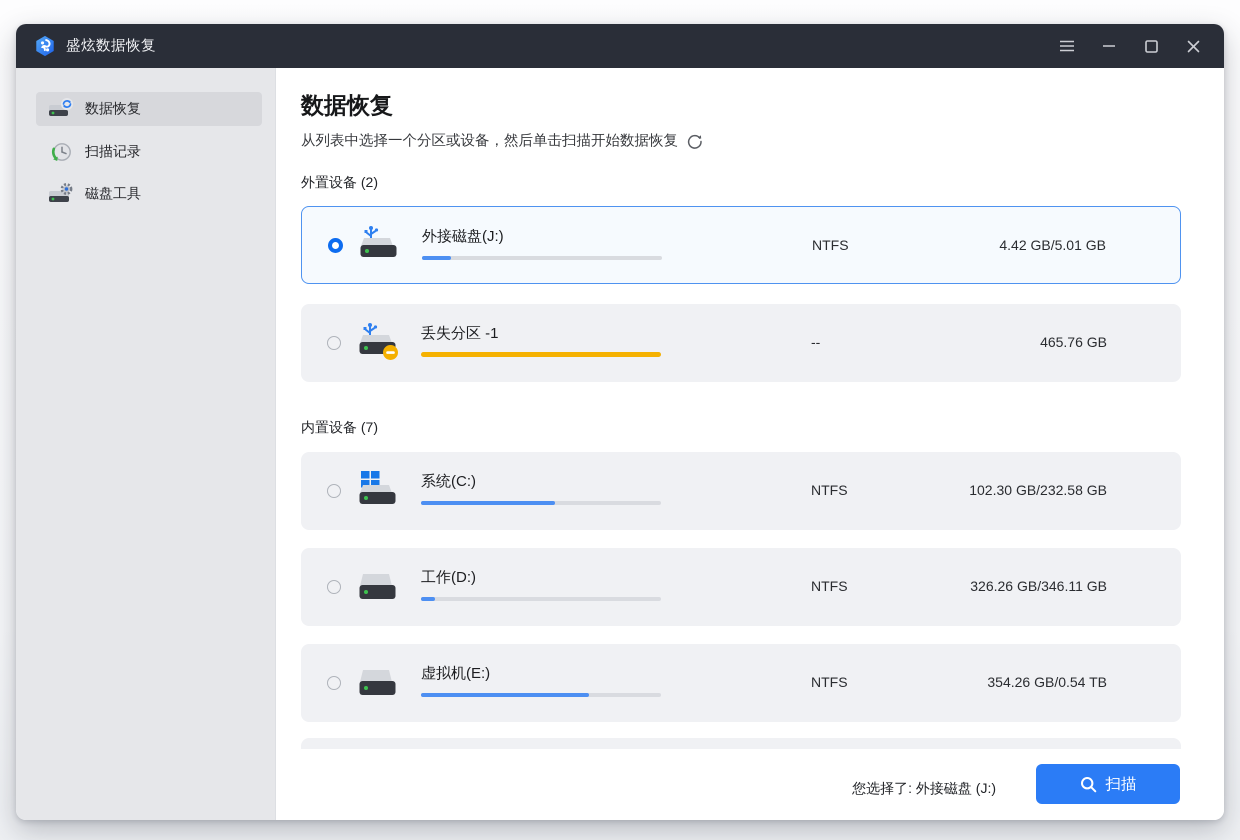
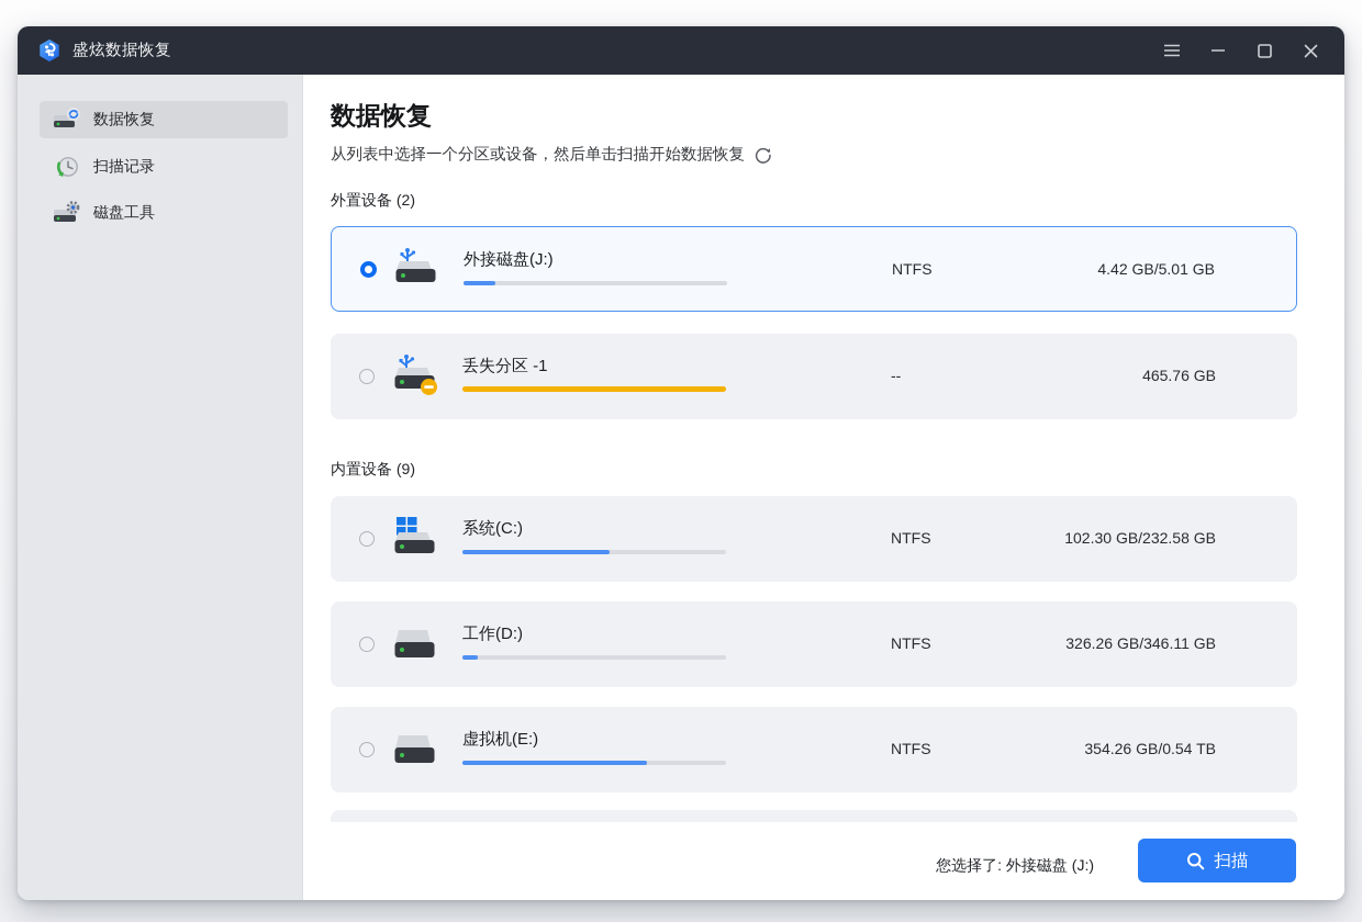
  盛炫数据恢复
  数据恢复
  扫描记录
  磁盘工具
  数据恢复
  从列表中选择一个分区或设备，然后单击扫描开始数据恢复
  外置设备 (2)
  外接磁盘(J:)
  NTFS
  4.42 GB/5.01 GB
  丢失分区 -1
  --
  465.76 GB
- 内置设备 (7)
+ 内置设备 (9)
  系统(C:)
  NTFS
  102.30 GB/232.58 GB
  工作(D:)
  NTFS
  326.26 GB/346.11 GB
  虚拟机(E:)
  NTFS
  354.26 GB/0.54 TB
  您选择了: 外接磁盘 (J:)
  扫描
